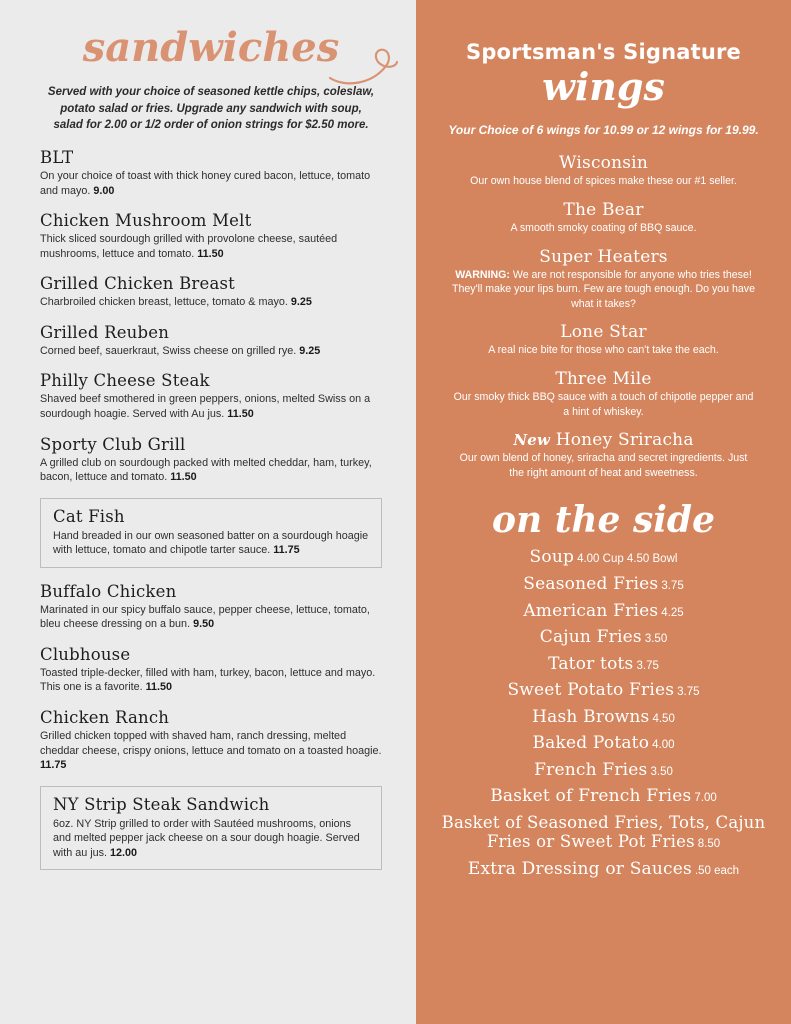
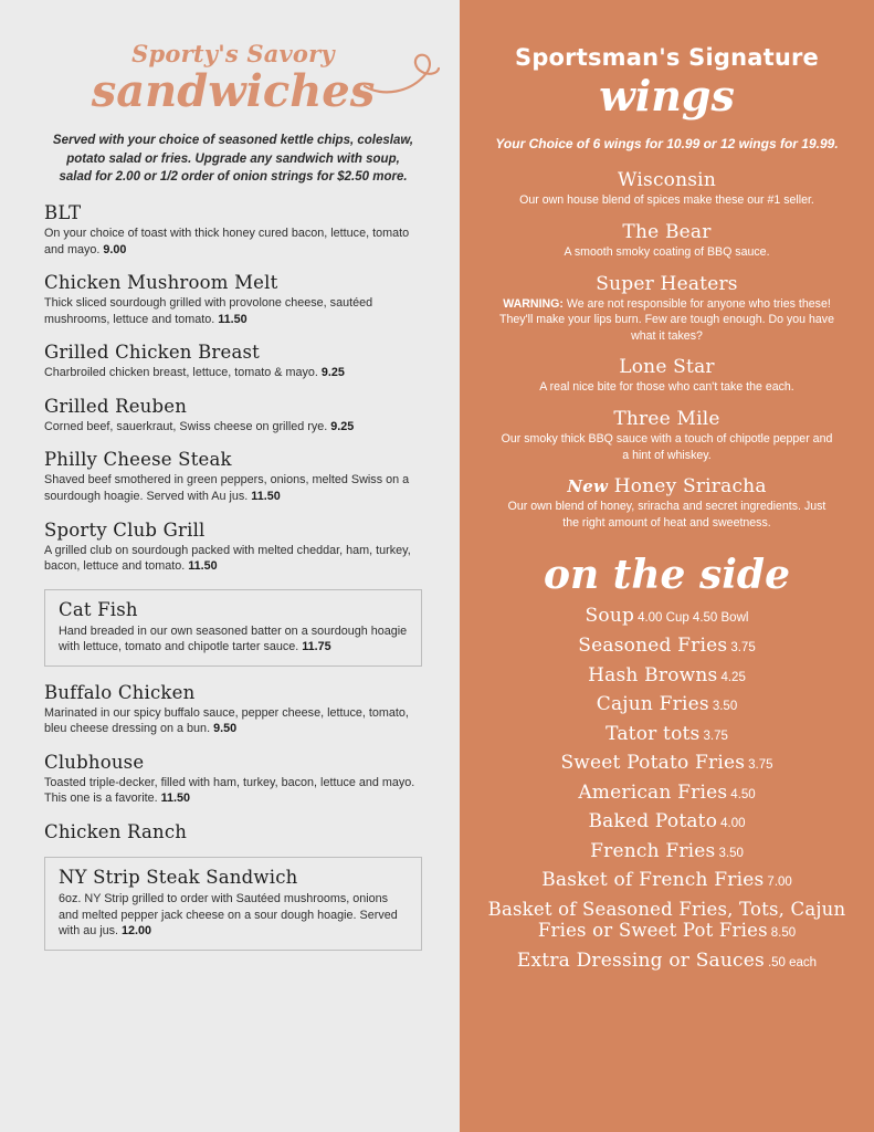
+ Sporty's Savory
  sandwiches
  Served with your choice of seasoned kettle chips, coleslaw, potato salad or fries. Upgrade any sandwich with soup, salad for 2.00 or 1/2 order of onion strings for $2.50 more.
  BLT
  On your choice of toast with thick honey cured bacon, lettuce, tomato and mayo. 9.00
  Chicken Mushroom Melt
  Thick sliced sourdough grilled with provolone cheese, sautéed mushrooms, lettuce and tomato. 11.50
  Grilled Chicken Breast
  Charbroiled chicken breast, lettuce, tomato & mayo. 9.25
  Grilled Reuben
  Corned beef, sauerkraut, Swiss cheese on grilled rye. 9.25
  Philly Cheese Steak
  Shaved beef smothered in green peppers, onions, melted Swiss on a sourdough hoagie. Served with Au jus. 11.50
  Sporty Club Grill
  A grilled club on sourdough packed with melted cheddar, ham, turkey, bacon, lettuce and tomato. 11.50
  Cat Fish
  Hand breaded in our own seasoned batter on a sourdough hoagie with lettuce, tomato and chipotle tarter sauce. 11.75
  Buffalo Chicken
  Marinated in our spicy buffalo sauce, pepper cheese, lettuce, tomato, bleu cheese dressing on a bun. 9.50
  Clubhouse
  Toasted triple-decker, filled with ham, turkey, bacon, lettuce and mayo. This one is a favorite. 11.50
  Chicken Ranch
- Grilled chicken topped with shaved ham, ranch dressing, melted cheddar cheese, crispy onions, lettuce and tomato on a toasted hoagie. 11.75
  NY Strip Steak Sandwich
  6oz. NY Strip grilled to order with Sautéed mushrooms, onions and melted pepper jack cheese on a sour dough hoagie. Served with au jus. 12.00
  Sportsman's Signature
  wings
  Your Choice of 6 wings for 10.99 or 12 wings for 19.99.
  Wisconsin
  Our own house blend of spices make these our #1 seller.
  The Bear
  A smooth smoky coating of BBQ sauce.
  Super Heaters
  WARNING: We are not responsible for anyone who tries these! They'll make your lips burn. Few are tough enough. Do you have what it takes?
  Lone Star
  A real nice bite for those who can't take the each.
  Three Mile
  Our smoky thick BBQ sauce with a touch of chipotle pepper and a hint of whiskey.
  New Honey Sriracha
  Our own blend of honey, sriracha and secret ingredients. Just the right amount of heat and sweetness.
  on the side
  Soup 4.00 Cup 4.50 Bowl
  Seasoned Fries 3.75
- American Fries 4.25
+ Hash Browns 4.25
  Cajun Fries 3.50
  Tator tots 3.75
  Sweet Potato Fries 3.75
- Hash Browns 4.50
+ American Fries 4.50
  Baked Potato 4.00
  French Fries 3.50
  Basket of French Fries 7.00
  Basket of Seasoned Fries, Tots, Cajun Fries or Sweet Pot Fries 8.50
  Extra Dressing or Sauces .50 each
